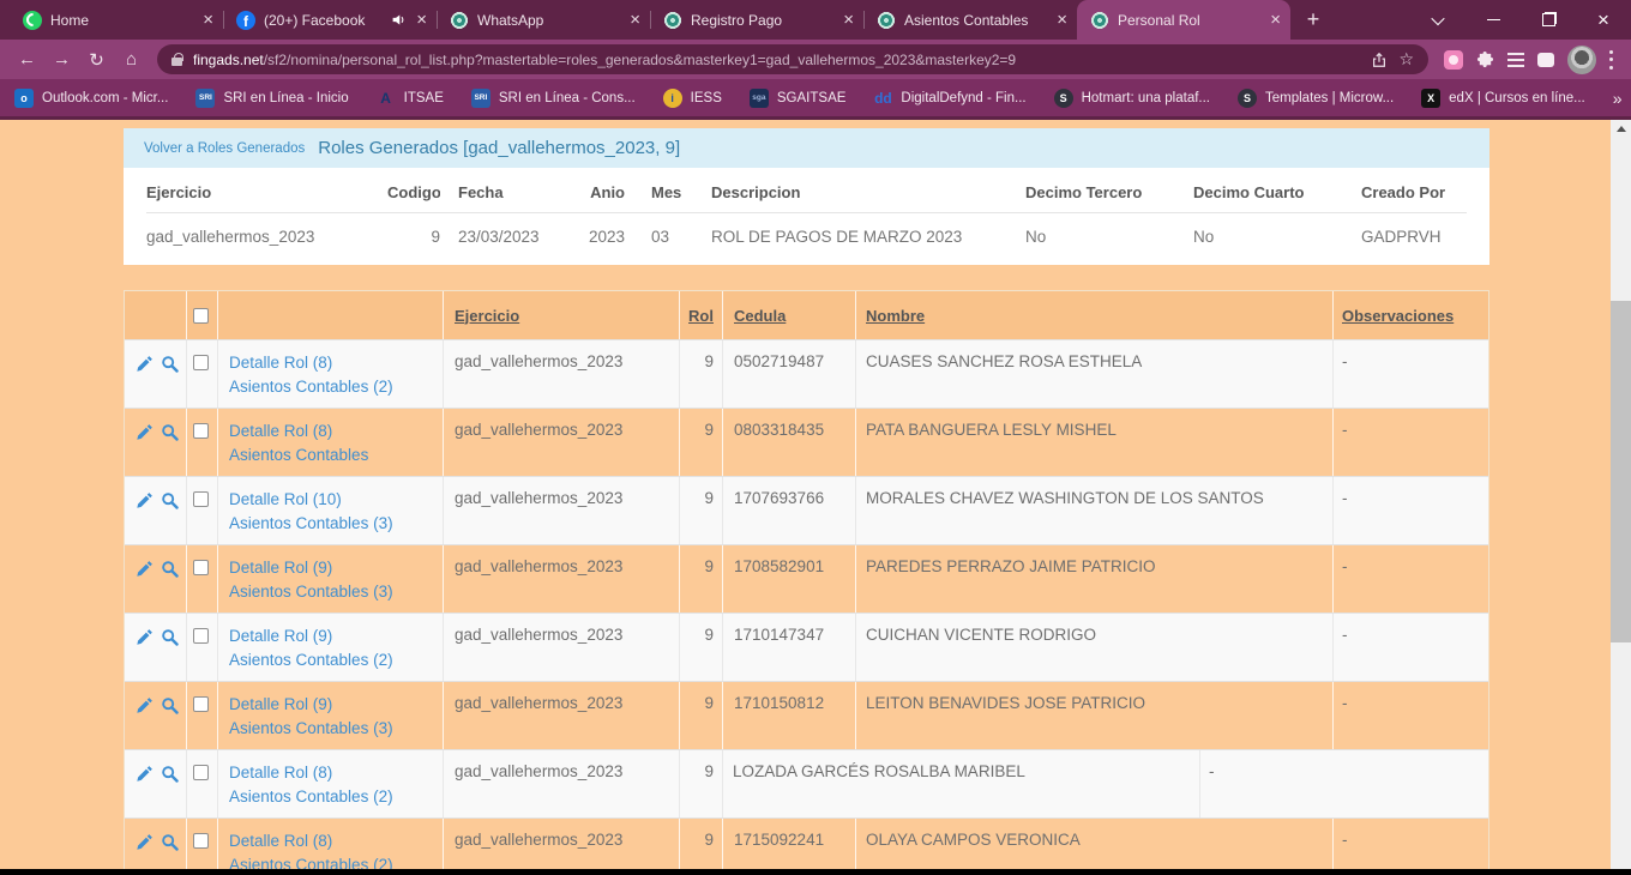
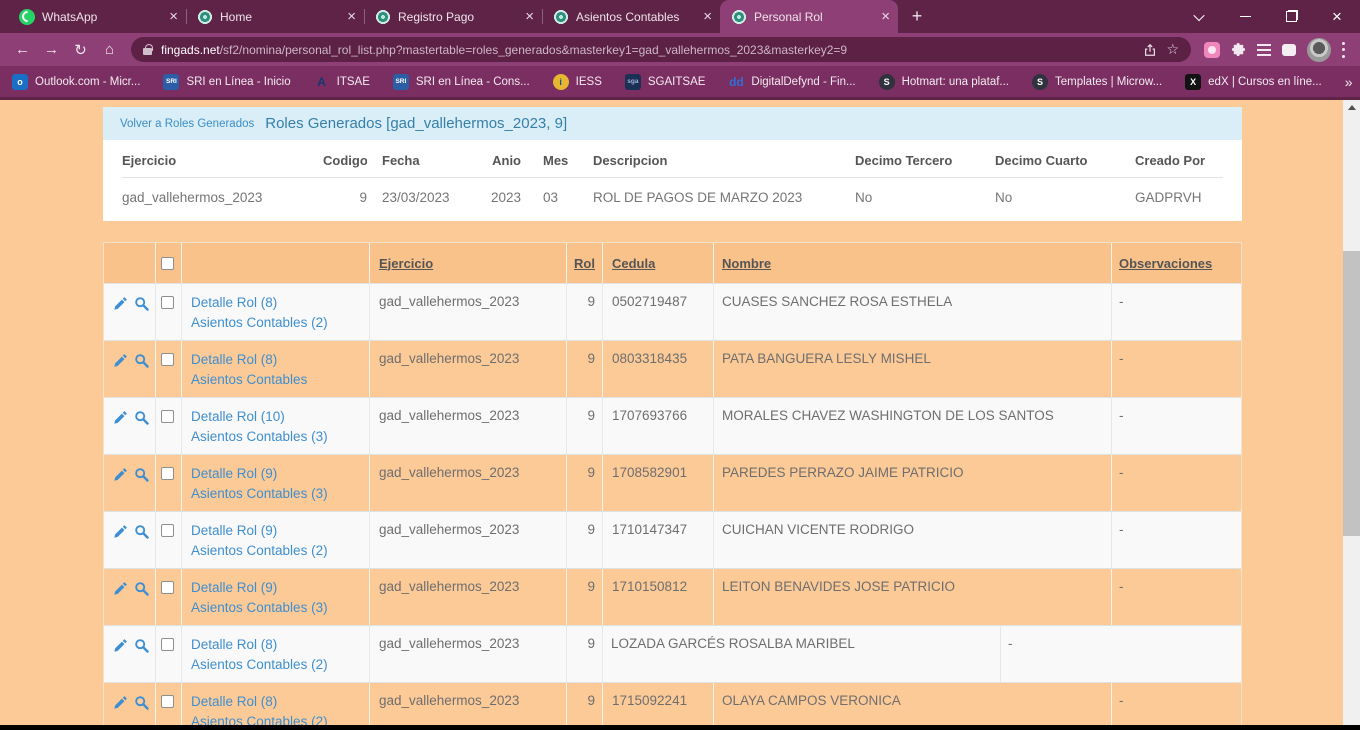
- Home
+ WhatsApp
- (20+) Facebook
- WhatsApp
+ Home
  Registro Pago
  Asientos Contables
  Personal Rol
  ←
  →
  ↻
  ⌂
  fingads.net/sf2/nomina/personal_rol_list.php?mastertable=roles_generados&masterkey1=gad_vallehermos_2023&masterkey2=9
  o
  Outlook.com - Micr...
  SRI en Línea - Inicio
  A
  ITSAE
  SRI en Línea - Cons...
  i
  IESS
  SGAITSAE
  dd
  DigitalDefynd - Fin...
  S
  Hotmart: una plataf...
  S
  Templates | Microw...
  X
  edX | Cursos en líne...
  Volver a Roles Generados
  Roles Generados [gad_vallehermos_2023, 9]
  Ejercicio
  Codigo
  Fecha
  Anio
  Mes
  Descripcion
  Decimo Tercero
  Decimo Cuarto
  Creado Por
  gad_vallehermos_2023
  9
  23/03/2023
  2023
  03
  ROL DE PAGOS DE MARZO 2023
  No
  No
  GADPRVH
  Ejercicio
  Rol
  Cedula
  Nombre
  Observaciones
  Detalle Rol (8)
  Asientos Contables (2)
  gad_vallehermos_2023
  9
  0502719487
  CUASES SANCHEZ ROSA ESTHELA
  -
  Detalle Rol (8)
  Asientos Contables
  gad_vallehermos_2023
  9
  0803318435
  PATA BANGUERA LESLY MISHEL
  -
  Detalle Rol (10)
  Asientos Contables (3)
  gad_vallehermos_2023
  9
  1707693766
  MORALES CHAVEZ WASHINGTON DE LOS SANTOS
  -
  Detalle Rol (9)
  Asientos Contables (3)
  gad_vallehermos_2023
  9
  1708582901
  PAREDES PERRAZO JAIME PATRICIO
  -
  Detalle Rol (9)
  Asientos Contables (2)
  gad_vallehermos_2023
  9
  1710147347
  CUICHAN VICENTE RODRIGO
  -
  Detalle Rol (9)
  Asientos Contables (3)
  gad_vallehermos_2023
  9
  1710150812
  LEITON BENAVIDES JOSE PATRICIO
  -
  Detalle Rol (8)
  Asientos Contables (2)
  gad_vallehermos_2023
  9
  LOZADA GARCÉS ROSALBA MARIBEL
  -
  Detalle Rol (8)
  Asientos Contables (2)
  gad_vallehermos_2023
  9
  1715092241
  OLAYA CAMPOS VERONICA
  -
